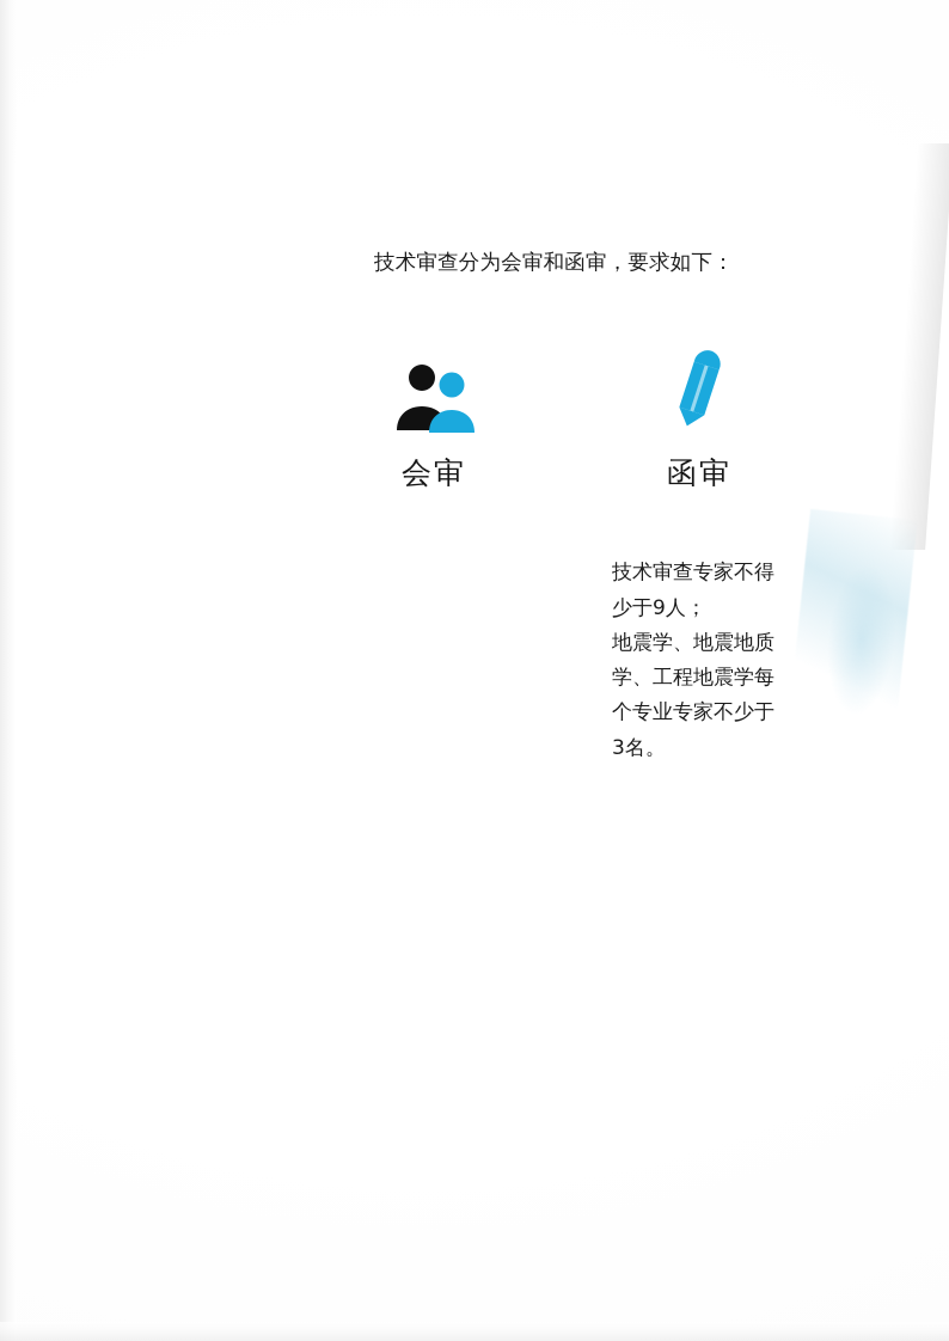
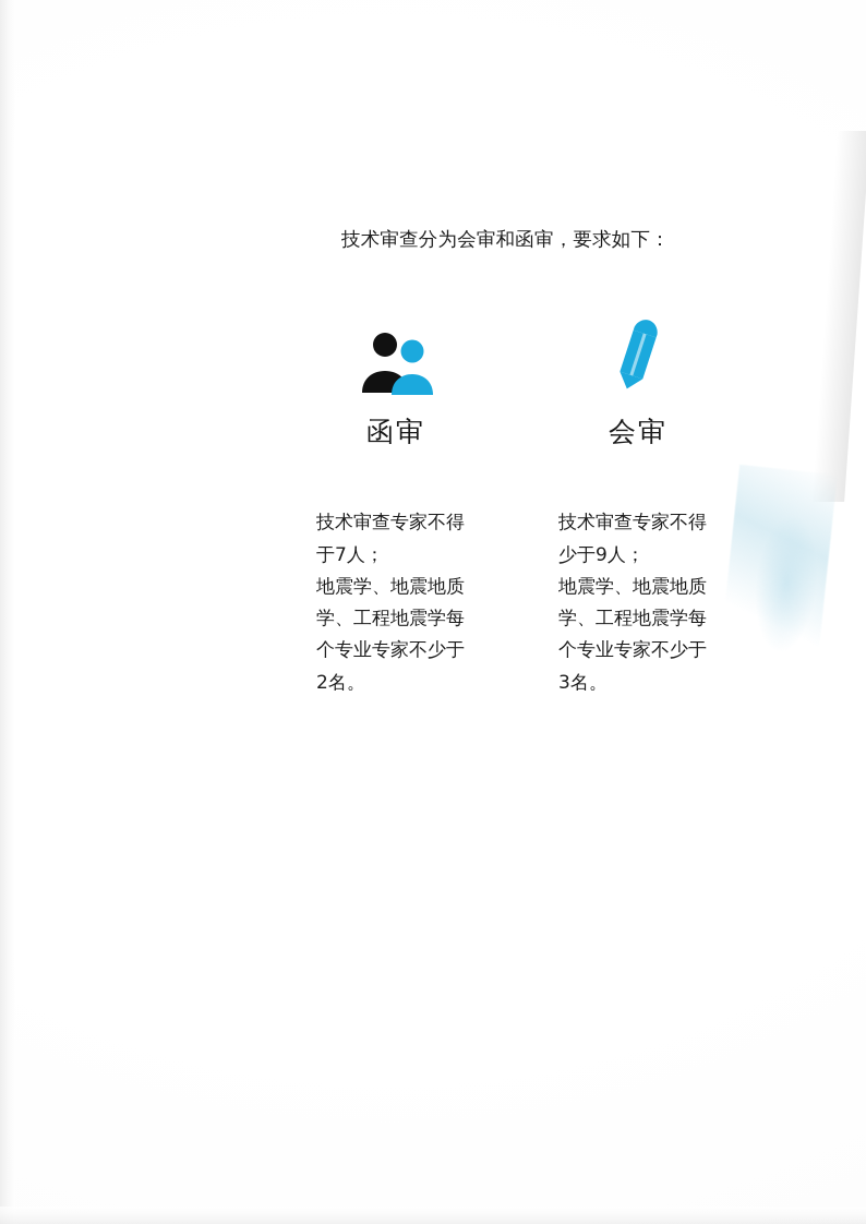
  技术审查分为会审和函审，要求如下：
- 会审
+ 函审
+ 技术审查专家不得于7人；
+ 地震学、地震地质学、工程地震学每个专业专家不少于2名。
- 函审
+ 会审
  技术审查专家不得少于9人；
  地震学、地震地质学、工程地震学每个专业专家不少于3名。
